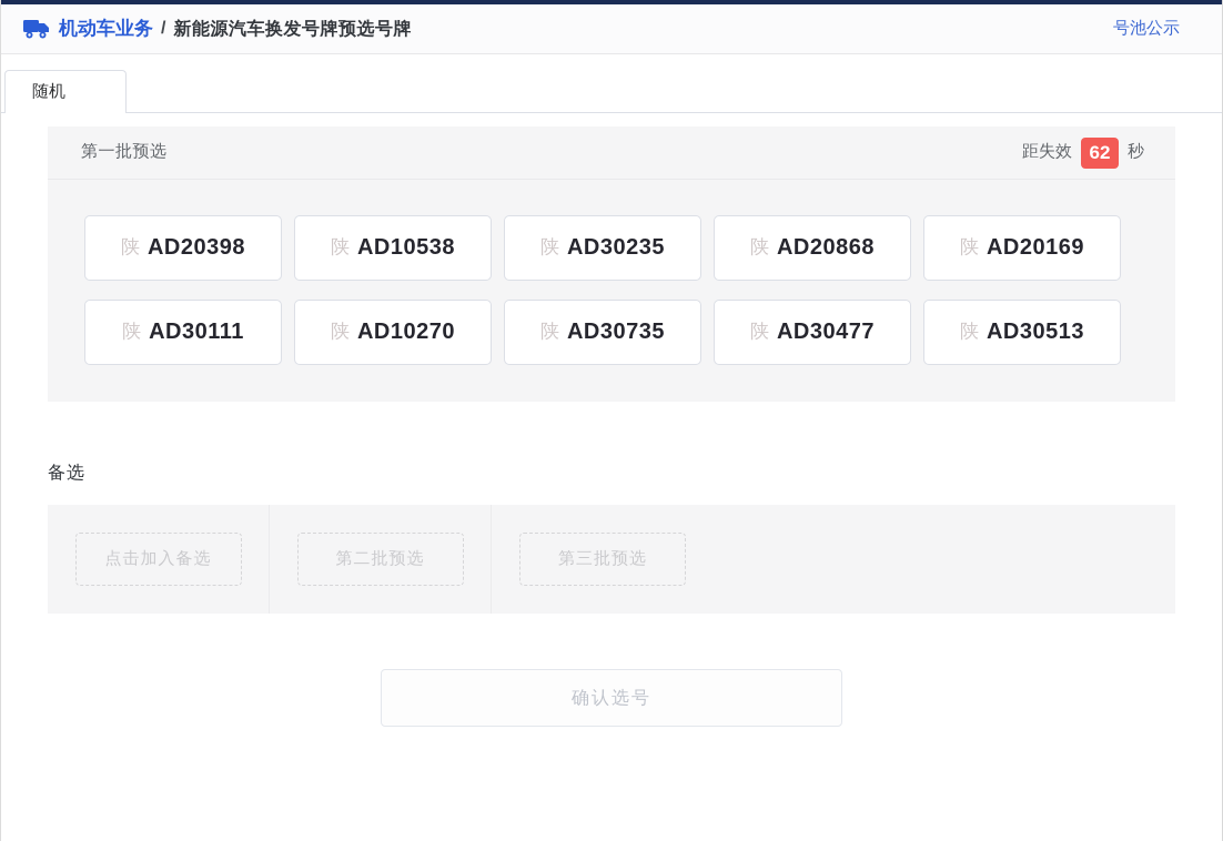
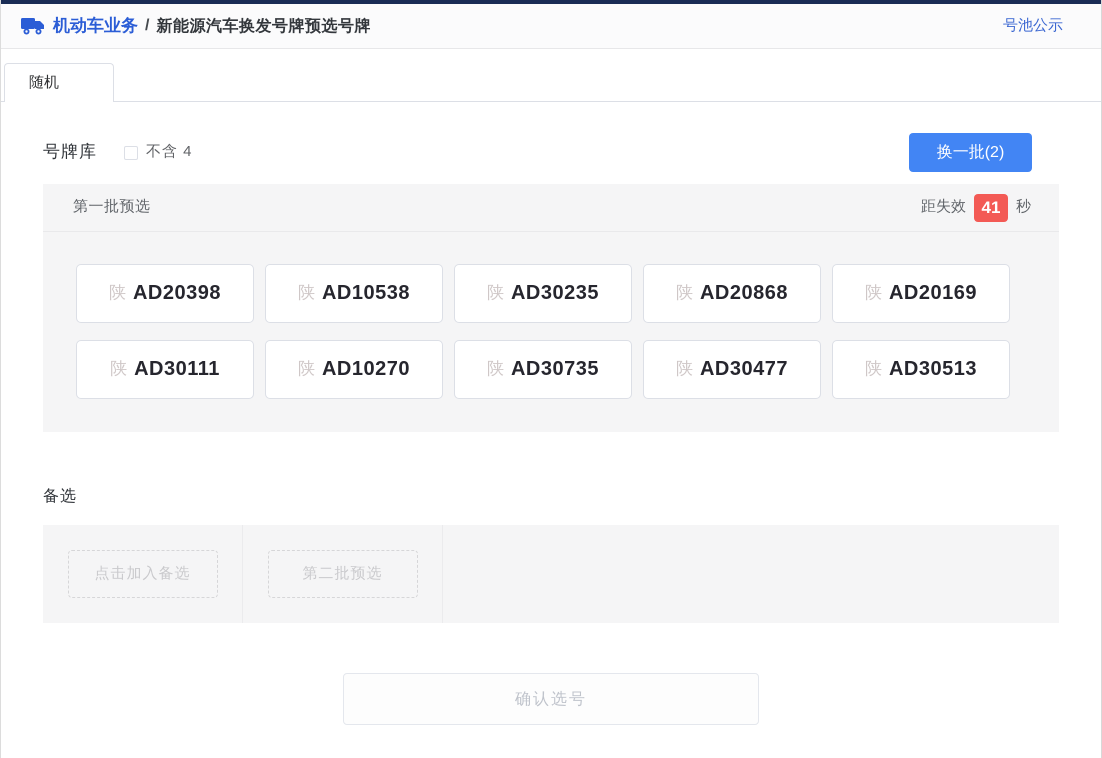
  机动车业务
  /
  新能源汽车换发号牌预选号牌
  号池公示
  随机
+ 号牌库
+ 不含 4
+ 换一批(2)
  第一批预选
  距失效
- 62
+ 41
  秒
  陕
  AD20398
  陕
  AD10538
  陕
  AD30235
  陕
  AD20868
  陕
  AD20169
  陕
  AD30111
  陕
  AD10270
  陕
  AD30735
  陕
  AD30477
  陕
  AD30513
  备选
  点击加入备选
  第二批预选
- 第三批预选
  确认选号
